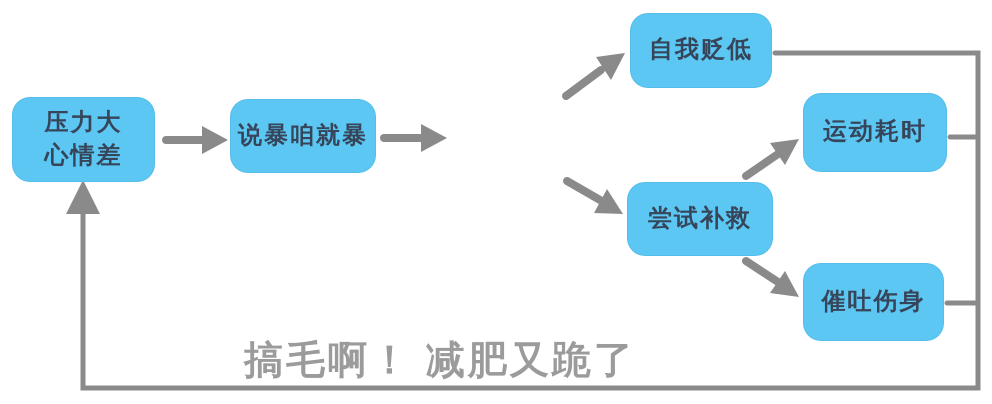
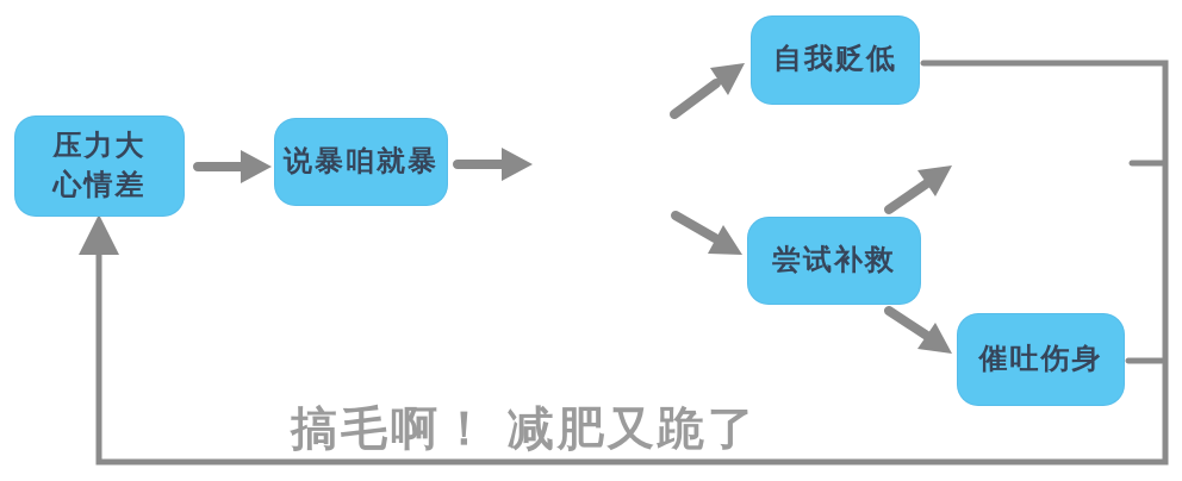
  压力大
  心情差
  说暴咱就暴
  自我贬低
  尝试补救
- 运动耗时
  催吐伤身
  搞毛啊！ 减肥又跪了
